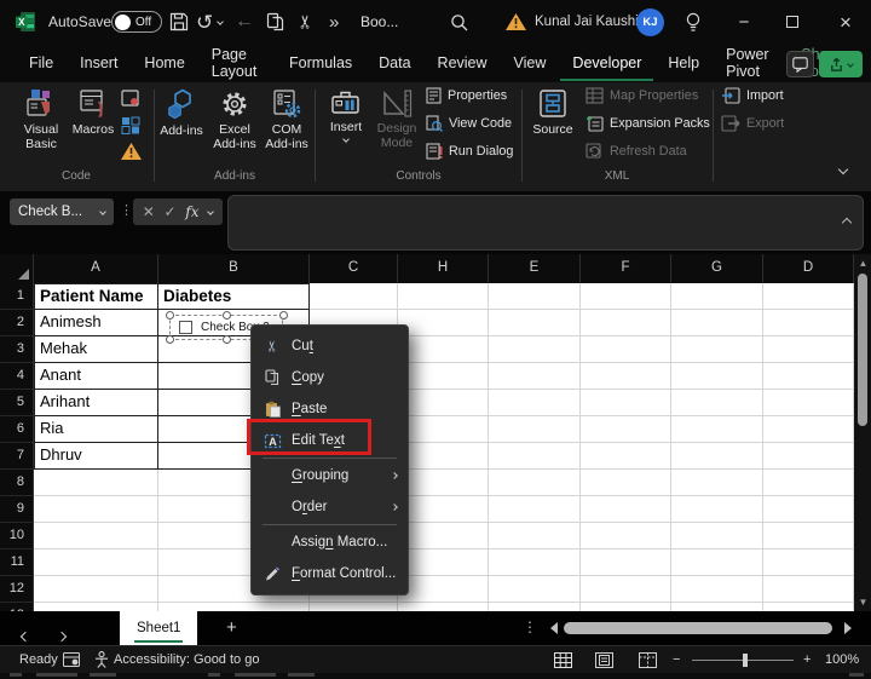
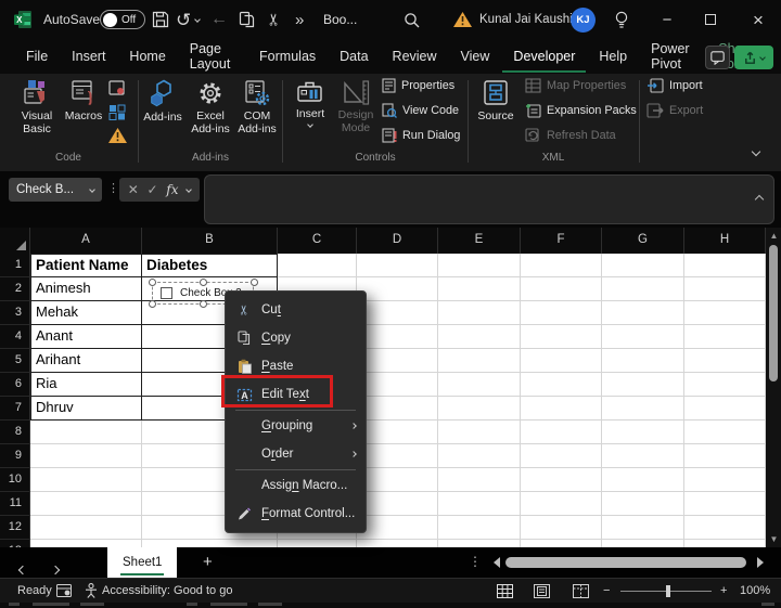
  X
  AutoSave
  Off
  ↺
  ←
  »
  Boo...
  Kunal Jai Kaush
  KJ
  −
  ×
  File
  Insert
  Home
  Page Layout
  Formulas
  Data
  Review
  View
  Developer
  Help
  Power Pivot
  Visual Basic
  Macros
  Code
  Add-ins
  Excel Add-ins
  COM Add-ins
  Add-ins
  Insert
  Design Mode
  Properties
  View Code
  Run Dialog
  Controls
  Source
  Map Properties
  Expansion Packs
  Refresh Data
  XML
  Import
  Export
  Check B...
  ⋮
  ✕
  ✓
  fx
  A
  B
  C
- H
+ D
  E
  F
  G
- D
+ H
  1
  Patient Name
  Diabetes
  2
  Animesh
  3
  Mehak
  4
  Anant
  5
  Arihant
  6
  Ria
  7
  Dhruv
  8
  9
  10
  11
  12
  ▲
  ▼
  Cut
  Copy
  Paste
  A
  Edit Text
  Grouping
  Order
  Assign Macro...
  Format Control...
  Sheet1
  +
  ⋮
  Ready
  Accessibility: Good to go
  −
  +
  100%
